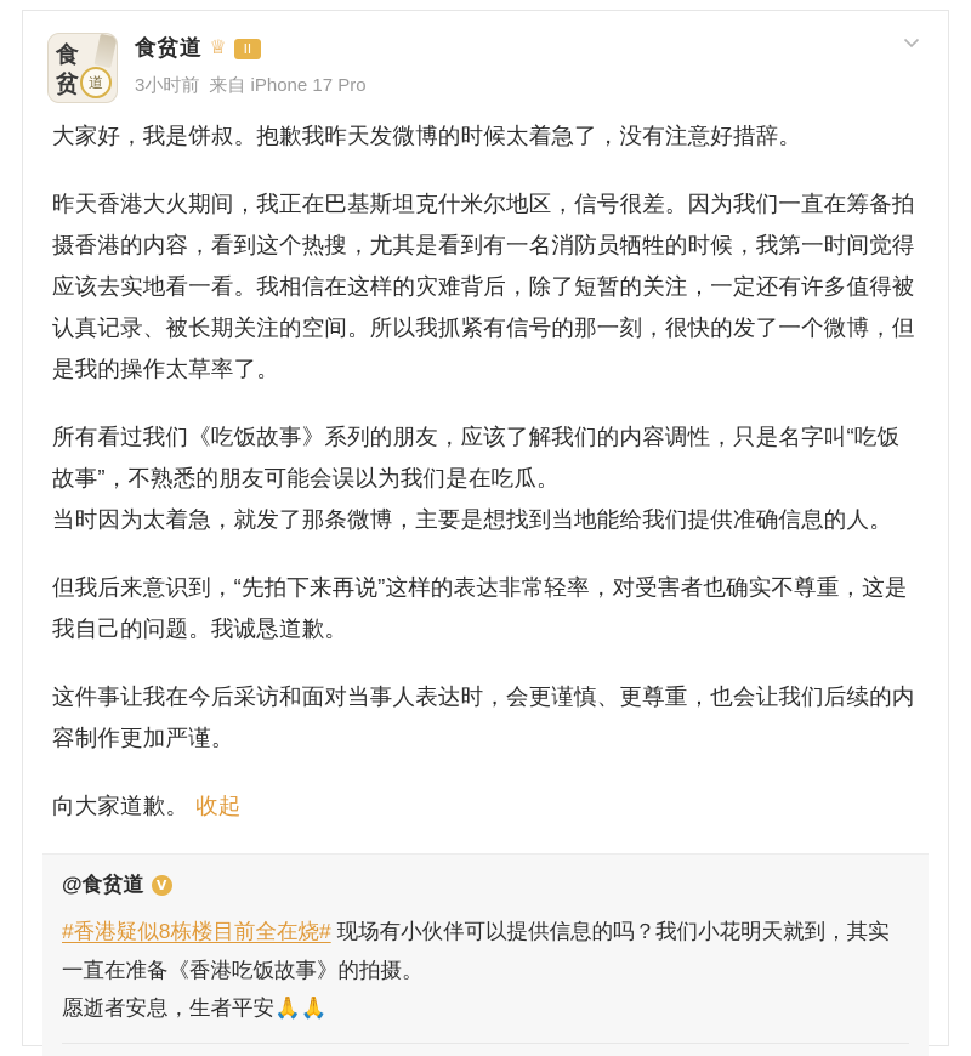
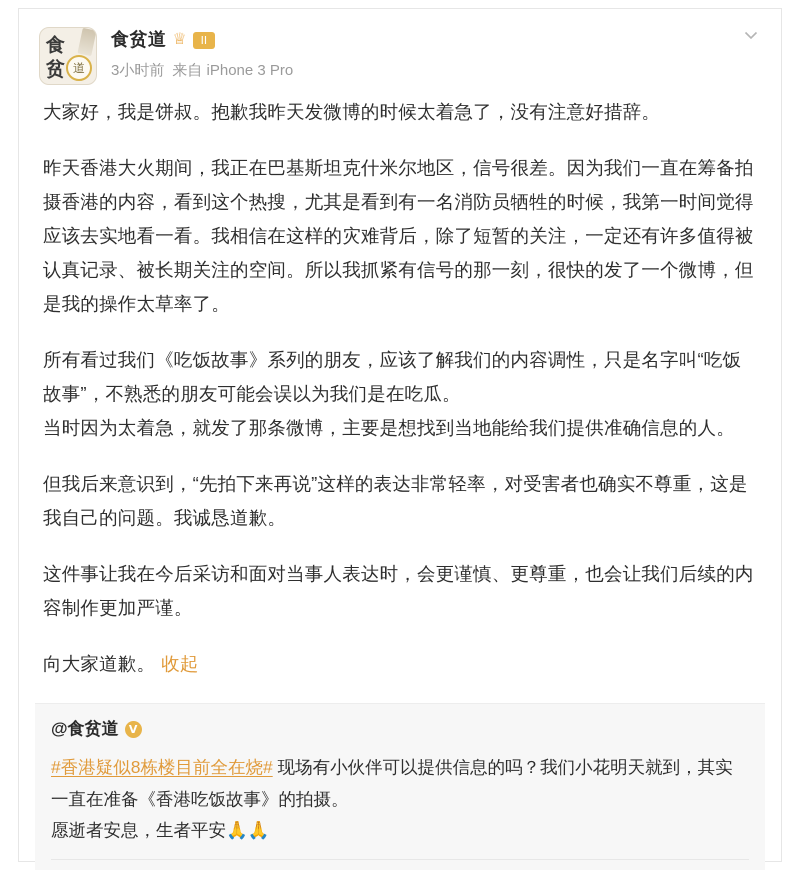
  食
  贫
  道
  食贫道
  ♕
  II
  3小时前
- 来自 iPhone 17 Pro
+ 来自 iPhone 3 Pro
  大家好，我是饼叔。抱歉我昨天发微博的时候太着急了，没有注意好措辞。
  昨天香港大火期间，我正在巴基斯坦克什米尔地区，信号很差。因为我们一直在筹备拍摄香港的内容，看到这个热搜，尤其是看到有一名消防员牺牲的时候，我第一时间觉得应该去实地看一看。我相信在这样的灾难背后，除了短暂的关注，一定还有许多值得被认真记录、被长期关注的空间。所以我抓紧有信号的那一刻，很快的发了一个微博，但是我的操作太草率了。
  所有看过我们《吃饭故事》系列的朋友，应该了解我们的内容调性，只是名字叫“吃饭故事”，不熟悉的朋友可能会误以为我们是在吃瓜。
  当时因为太着急，就发了那条微博，主要是想找到当地能给我们提供准确信息的人。
  但我后来意识到，“先拍下来再说”这样的表达非常轻率，对受害者也确实不尊重，这是我自己的问题。我诚恳道歉。
  这件事让我在今后采访和面对当事人表达时，会更谨慎、更尊重，也会让我们后续的内容制作更加严谨。
  向大家道歉。 收起
  @食贫道
  V
  #香港疑似8栋楼目前全在烧# 现场有小伙伴可以提供信息的吗？我们小花明天就到，其实一直在准备《香港吃饭故事》的拍摄。
  愿逝者安息，生者平安🙏🙏
